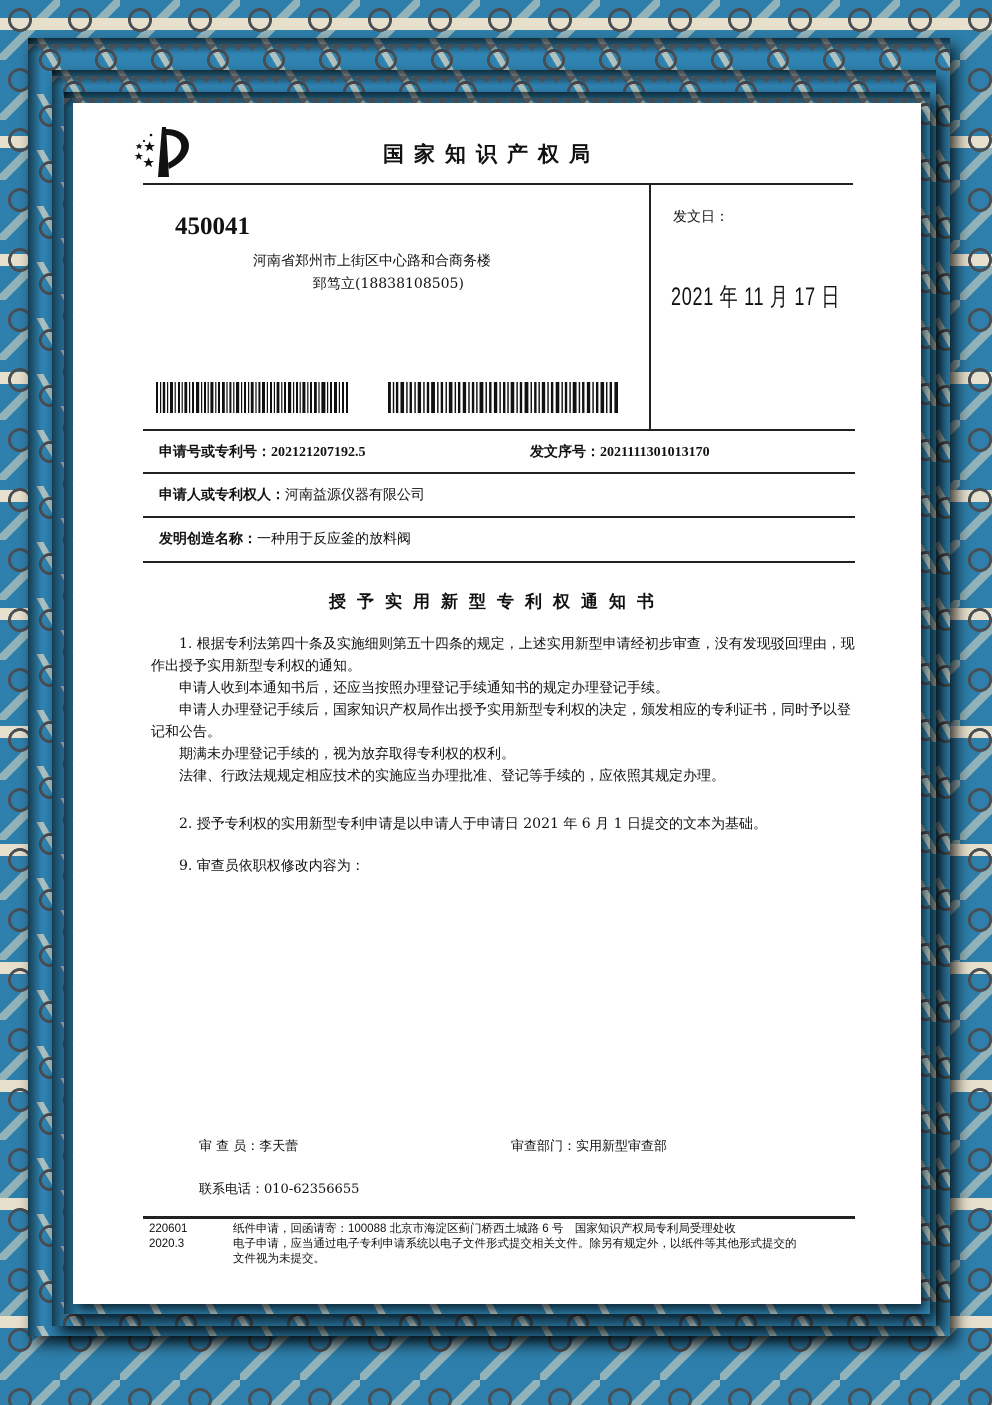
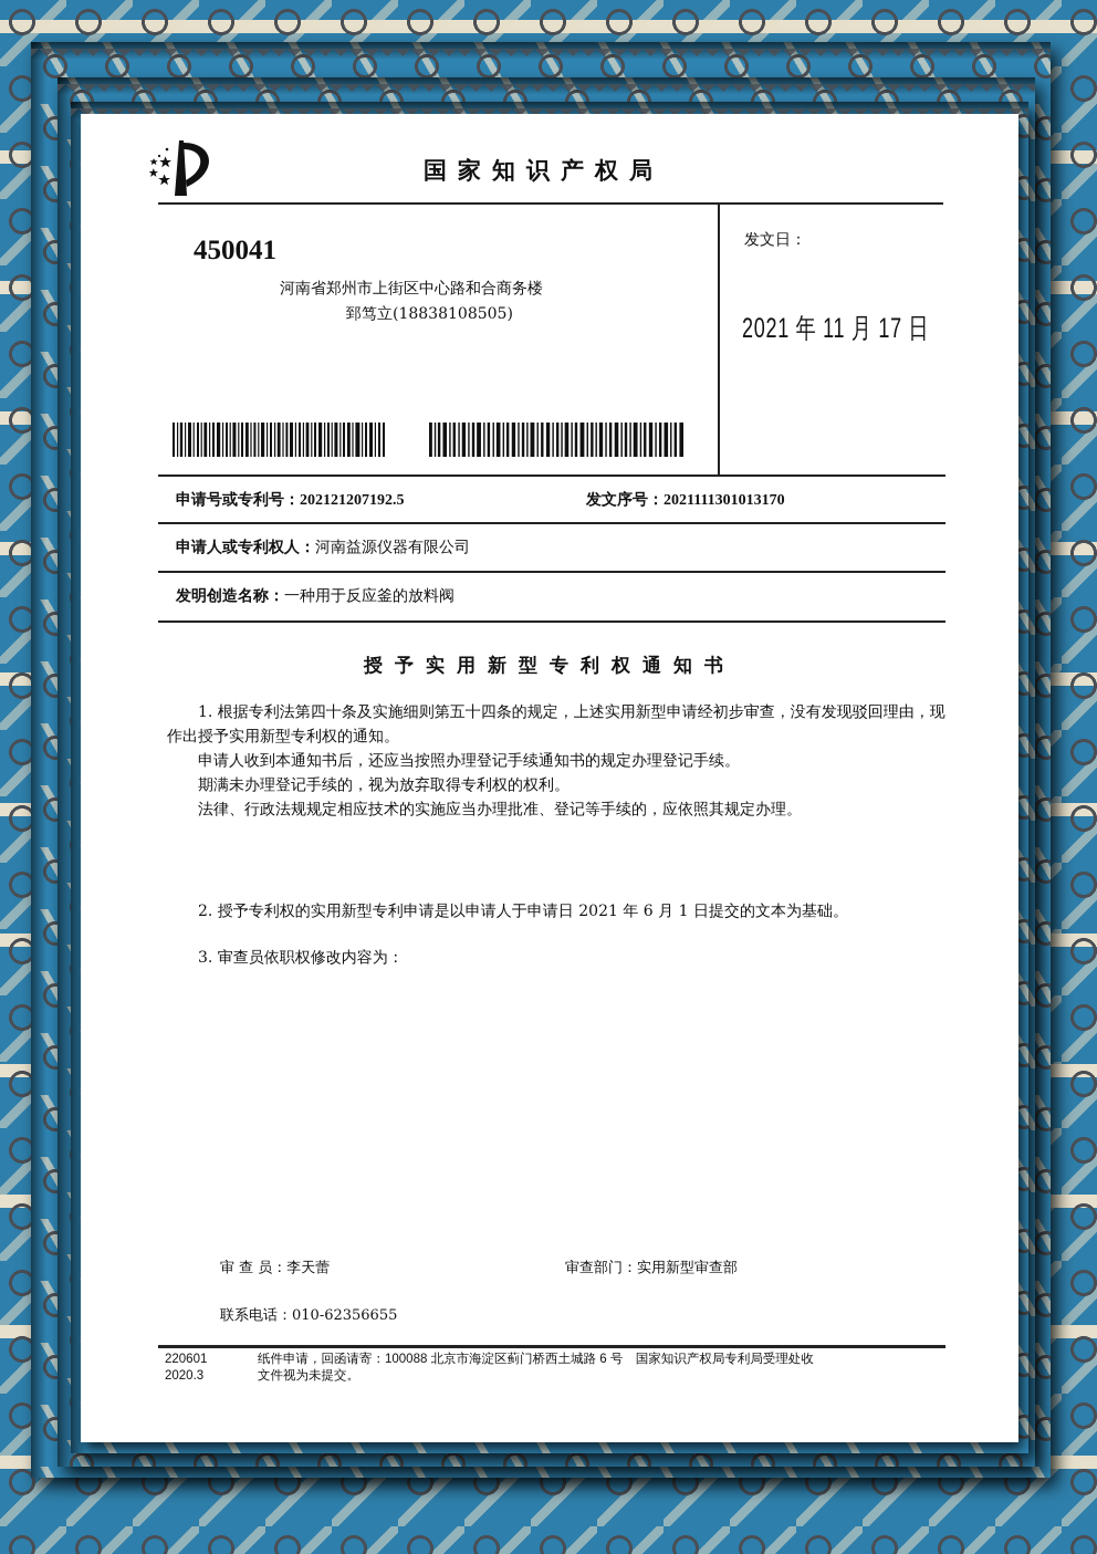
  国家知识产权局
  450041
  河南省郑州市上街区中心路和合商务楼
  郅笃立(18838108505)
  发文日：
  2021 年 11 月 17 日
  申请号或专利号：202121207192.5
  发文序号：2021111301013170
  申请人或专利权人：河南益源仪器有限公司
  发明创造名称：一种用于反应釜的放料阀
  授予实用新型专利权通知书
  1. 根据专利法第四十条及实施细则第五十四条的规定，上述实用新型申请经初步审查，没有发现驳回理由，现作出授予实用新型专利权的通知。
  申请人收到本通知书后，还应当按照办理登记手续通知书的规定办理登记手续。
- 申请人办理登记手续后，国家知识产权局作出授予实用新型专利权的决定，颁发相应的专利证书，同时予以登记和公告。
  期满未办理登记手续的，视为放弃取得专利权的权利。
  法律、行政法规规定相应技术的实施应当办理批准、登记等手续的，应依照其规定办理。
  2. 授予专利权的实用新型专利申请是以申请人于申请日 2021 年 6 月 1 日提交的文本为基础。
- 9. 审查员依职权修改内容为：
+ 3. 审查员依职权修改内容为：
  审 查 员：李天蕾
  审查部门：实用新型审查部
  联系电话：010-62356655
  220601
  2020.3
  纸件申请，回函请寄：100088 北京市海淀区蓟门桥西土城路 6 号 国家知识产权局专利局受理处收
- 电子申请，应当通过电子专利申请系统以电子文件形式提交相关文件。除另有规定外，以纸件等其他形式提交的
  文件视为未提交。
